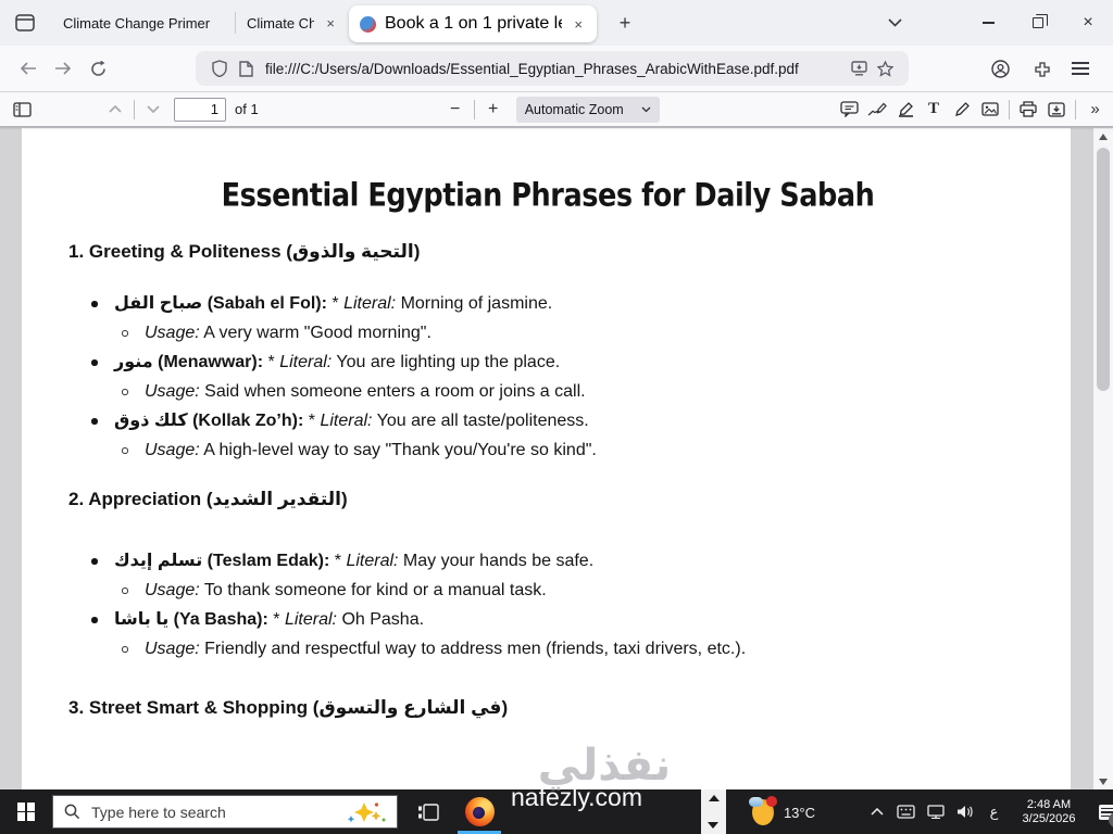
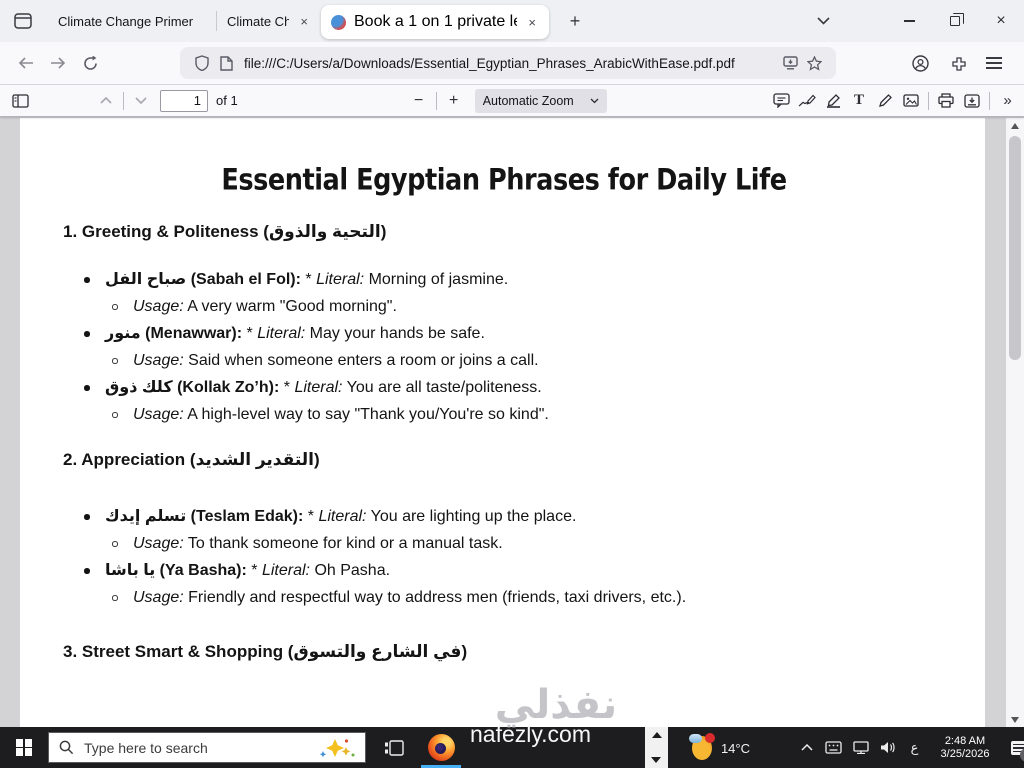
  Climate Change Primer
  Climate Ch
  ×
  ×
  +
  ×
  file:///C:/Users/a/Downloads/Essential_Egyptian_Phrases_ArabicWithEase.pdf.pdf
  1
  of 1
  −
  +
  Automatic Zoom
  T
  »
- Essential Egyptian Phrases for Daily Sabah
+ Essential Egyptian Phrases for Daily Life
  1. Greeting & Politeness (التحية والذوق)
  صباح الفل (Sabah el Fol): * Literal: Morning of jasmine.
  Usage: A very warm "Good morning".
- منور (Menawwar): * Literal: You are lighting up the place.
+ منور (Menawwar): * Literal: May your hands be safe.
  Usage: Said when someone enters a room or joins a call.
  كلك ذوق (Kollak Zo’h): * Literal: You are all taste/politeness.
  Usage: A high-level way to say "Thank you/You're so kind".
  2. Appreciation (التقدير الشديد)
- تسلم إيدك (Teslam Edak): * Literal: May your hands be safe.
+ تسلم إيدك (Teslam Edak): * Literal: You are lighting up the place.
  Usage: To thank someone for kind or a manual task.
  يا باشا (Ya Basha): * Literal: Oh Pasha.
  Usage: Friendly and respectful way to address men (friends, taxi drivers, etc.).
  3. Street Smart & Shopping (في الشارع والتسوق)
  Type here to search
- 13°C
+ 14°C
  ع
  2:48 AM
  3/25/2026
  نفذلي
  nafezly.com
